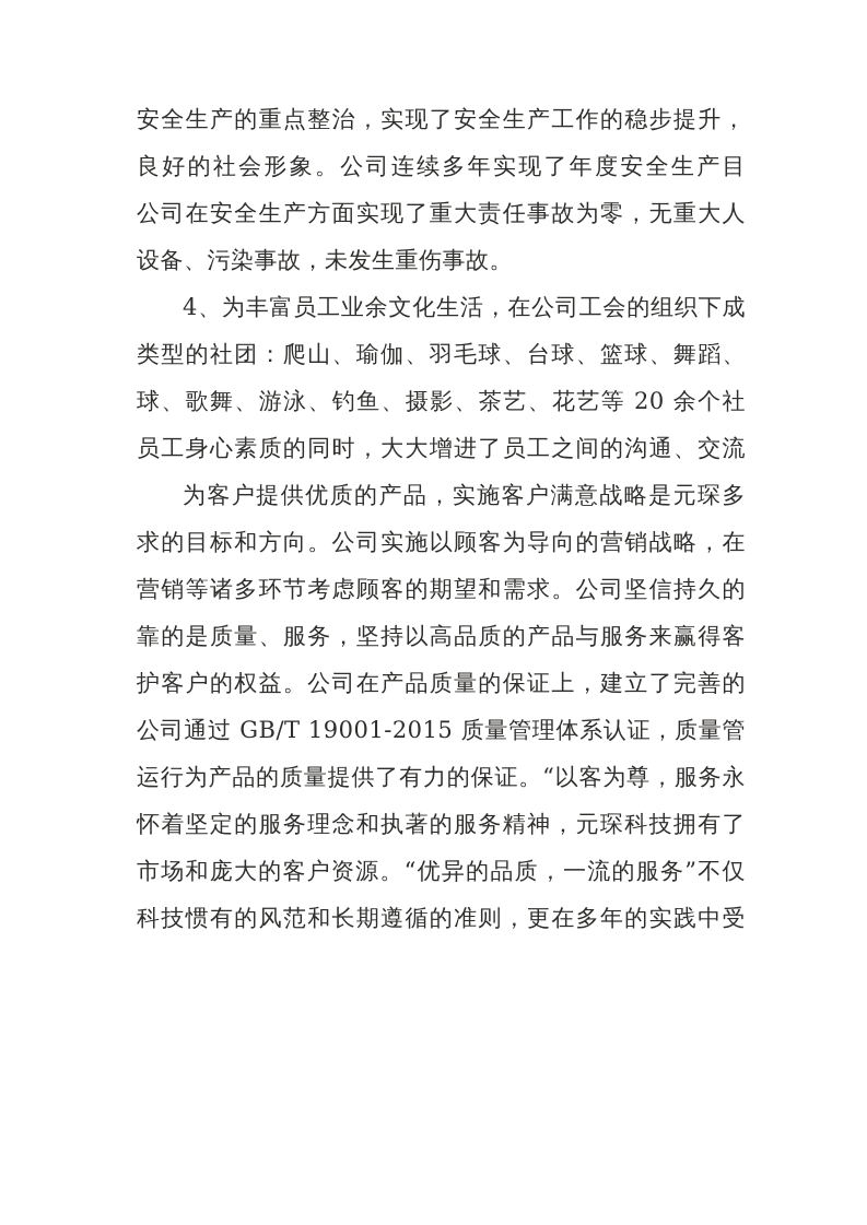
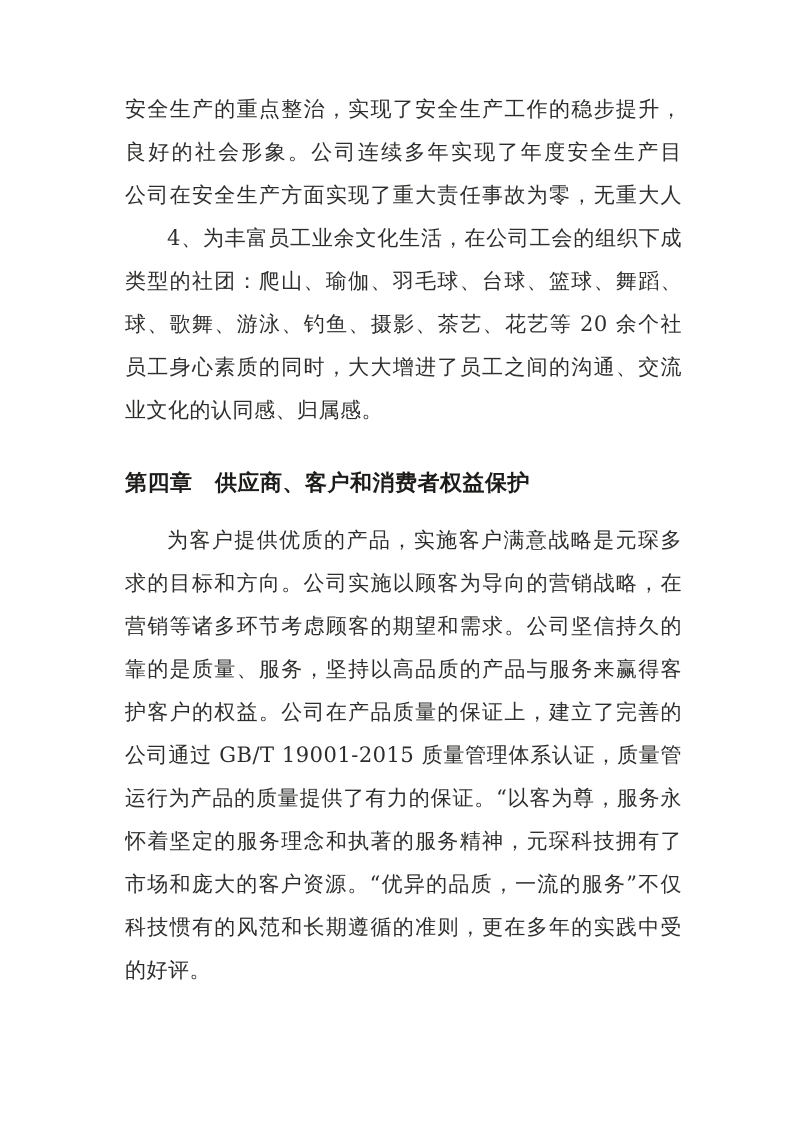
  安全生产的重点整治，实现了安全生产工作的稳步提升，
  良好的社会形象。公司连续多年实现了年度安全生产目
  公司在安全生产方面实现了重大责任事故为零，无重大人
- 设备、污染事故，未发生重伤事故。
  4、为丰富员工业余文化生活，在公司工会的组织下成
  类型的社团：爬山、瑜伽、羽毛球、台球、篮球、舞蹈、
  球、歌舞、游泳、钓鱼、摄影、茶艺、花艺等 20 余个社
  员工身心素质的同时，大大增进了员工之间的沟通、交流
+ 业文化的认同感、归属感。
+ 第四章 供应商、客户和消费者权益保护
  为客户提供优质的产品，实施客户满意战略是元琛多
  求的目标和方向。公司实施以顾客为导向的营销战略，在
  营销等诸多环节考虑顾客的期望和需求。公司坚信持久的
  靠的是质量、服务，坚持以高品质的产品与服务来赢得客
  护客户的权益。公司在产品质量的保证上，建立了完善的
  公司通过 GB/T 19001-2015 质量管理体系认证，质量管
  运行为产品的质量提供了有力的保证。“以客为尊，服务永
  怀着坚定的服务理念和执著的服务精神，元琛科技拥有了
  市场和庞大的客户资源。“优异的品质，一流的服务”不仅
  科技惯有的风范和长期遵循的准则，更在多年的实践中受
+ 的好评。
